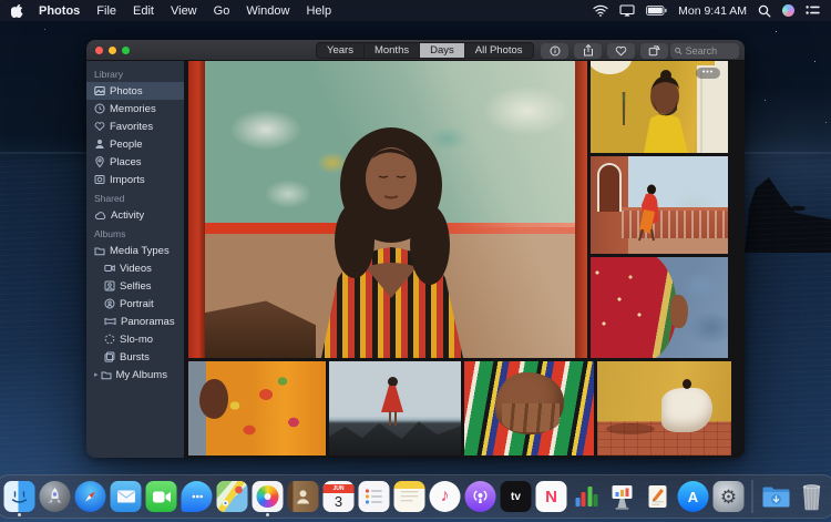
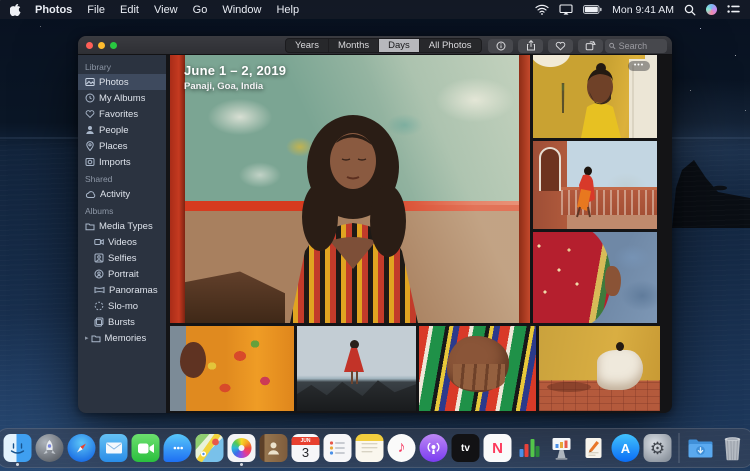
  Photos
  File
  Edit
  View
  Go
  Window
  Help
  Mon 9:41 AM
  Years
  Months
  Days
  All Photos
  Search
  Library
  Photos
- Memories
+ My Albums
  Favorites
  People
  Places
  Imports
  Shared
  Activity
  Albums
  Media Types
  Videos
  Selfies
  Portrait
  Panoramas
  Slo-mo
  Bursts
- My Albums
+ Memories
+ June 1 – 2, 2019
+ Panaji, Goa, India
  3
  ♪
  tv
  N
  A
  ⚙
